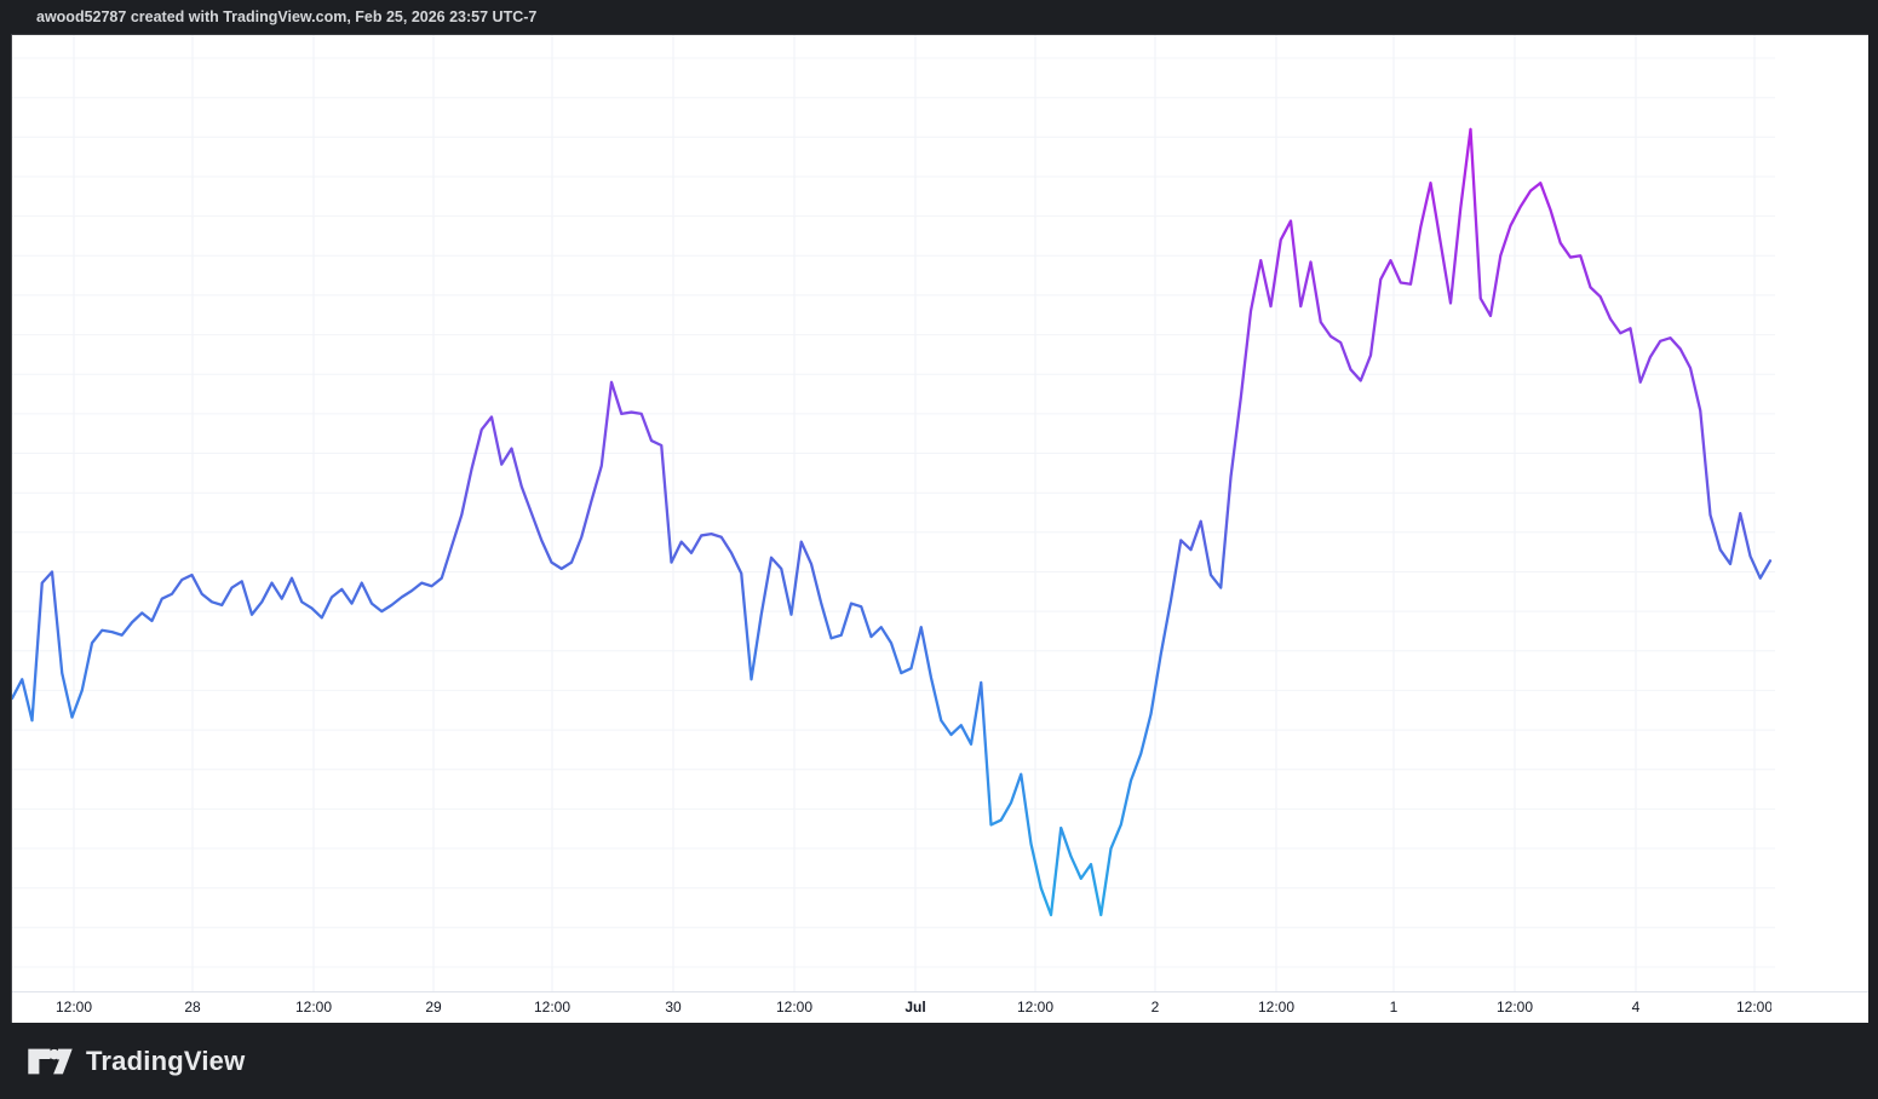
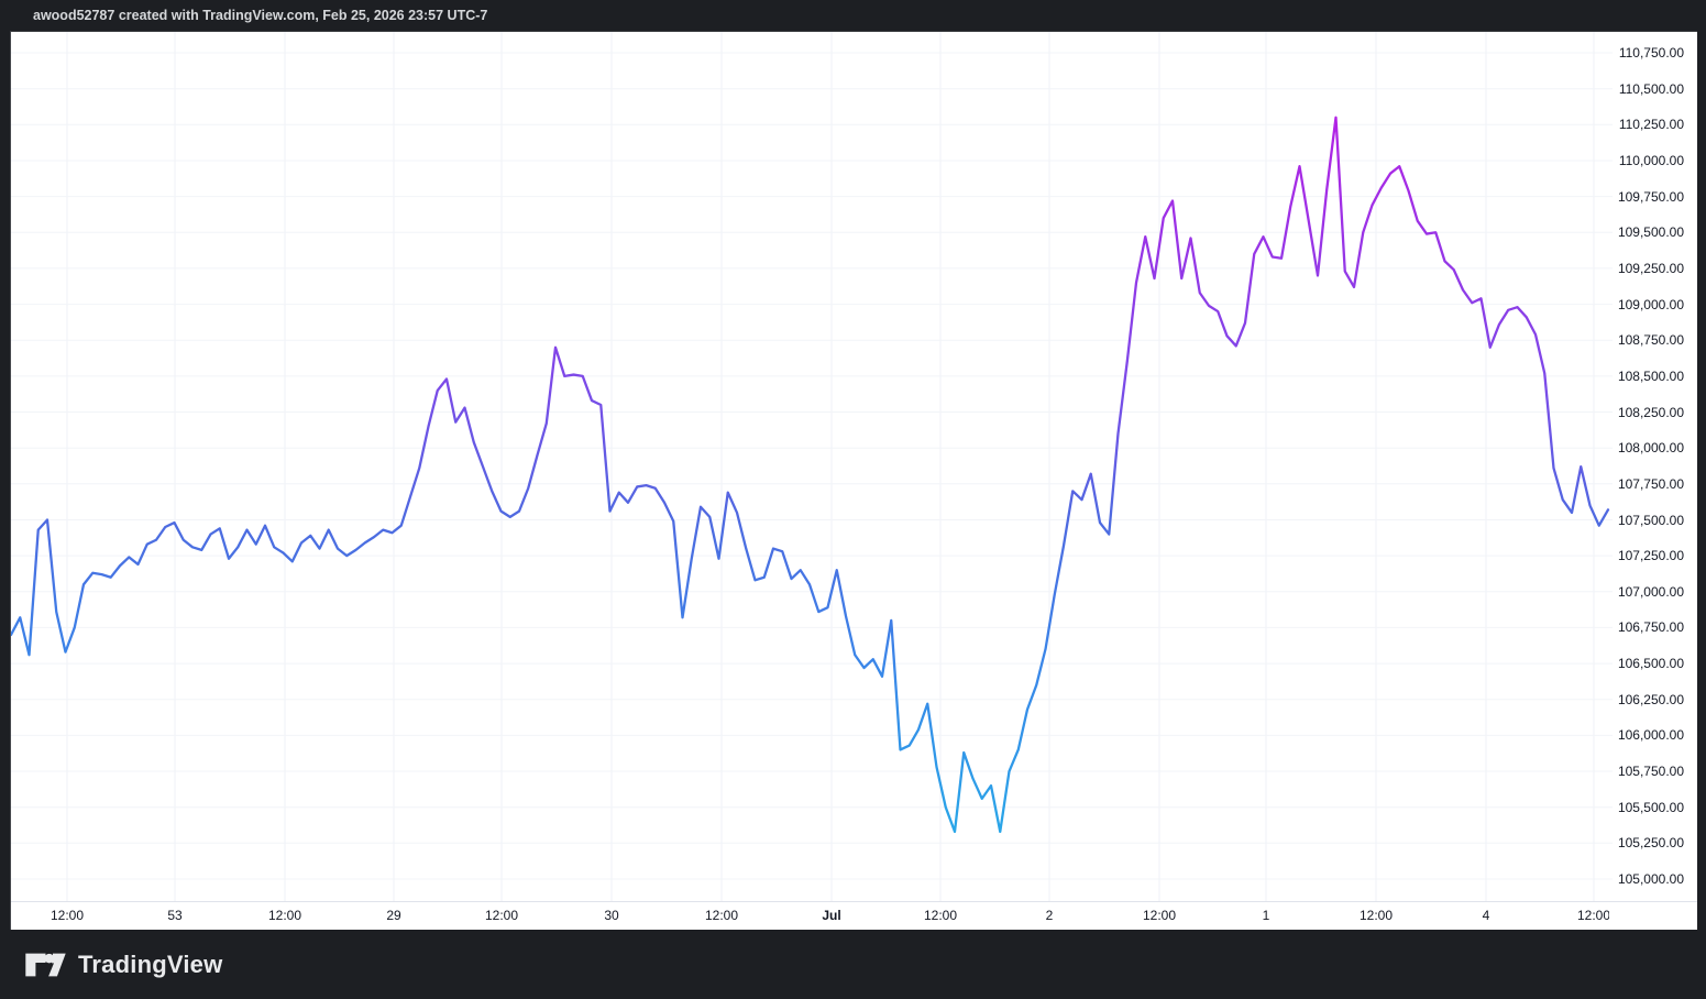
  awood52787 created with TradingView.com, Feb 25, 2026 23:57 UTC-7
+ 110,750.00
+ 110,500.00
+ 110,250.00
+ 110,000.00
+ 109,750.00
+ 109,500.00
+ 109,250.00
+ 109,000.00
+ 108,750.00
+ 108,500.00
+ 108,250.00
+ 108,000.00
+ 107,750.00
+ 107,500.00
+ 107,250.00
+ 107,000.00
+ 106,750.00
+ 106,500.00
+ 106,250.00
+ 106,000.00
+ 105,750.00
+ 105,500.00
+ 105,250.00
+ 105,000.00
  12:00
- 28
+ 53
  12:00
  29
  12:00
  30
  12:00
  Jul
  12:00
  2
  12:00
  1
  12:00
  4
  12:00
  TradingView
